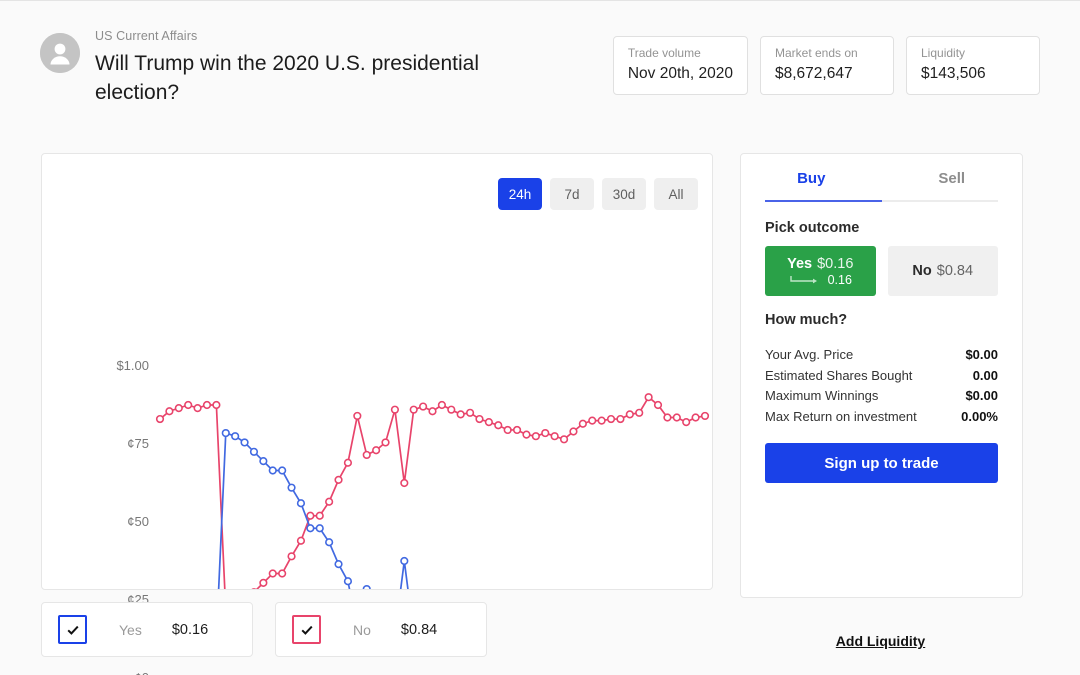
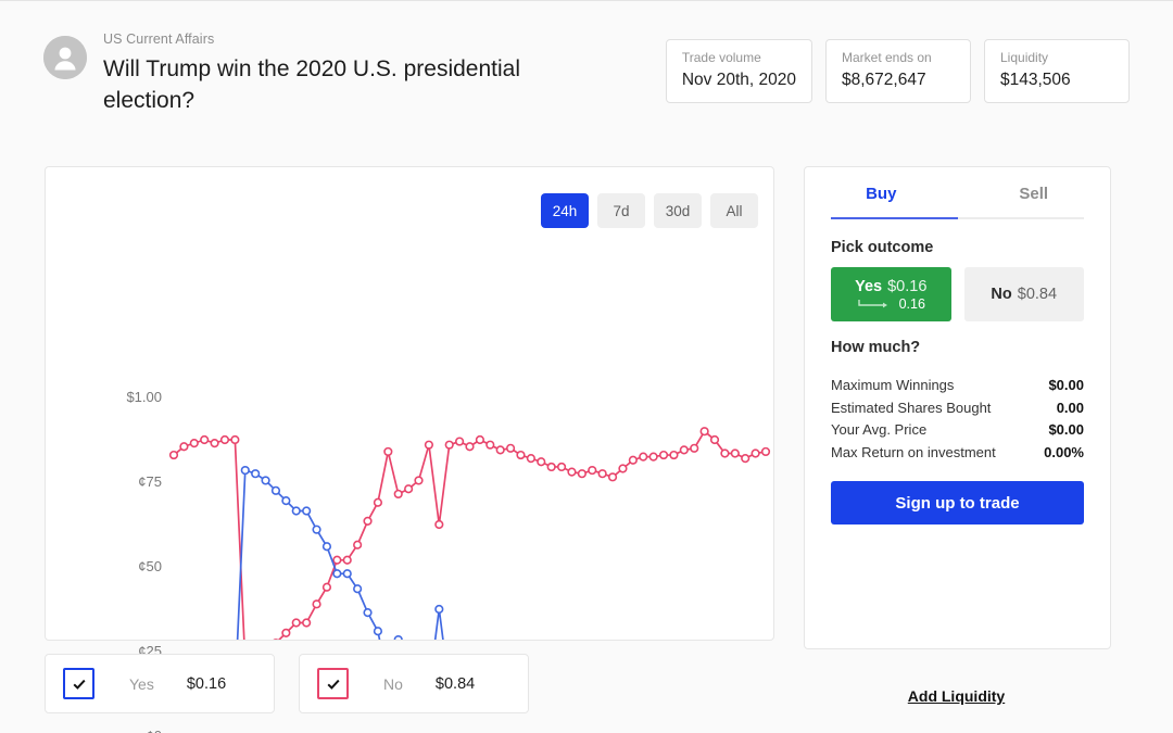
  US Current Affairs
  Will Trump win the 2020 U.S. presidential election?
  Trade volume
  Nov 20th, 2020
  Market ends on
  $8,672,647
  Liquidity
  $143,506
  24h
  7d
  30d
  All
  $1.00
  ¢75
  ¢50
  ¢25
  Buy
  Sell
  Pick outcome
  Yes
  $0.16
  0.16
  No
  $0.84
  How much?
- Your Avg. Price
+ Maximum Winnings
  $0.00
  Estimated Shares Bought
  0.00
- Maximum Winnings
+ Your Avg. Price
  $0.00
  Max Return on investment
  0.00%
  Sign up to trade
  Add Liquidity
  Yes
  $0.16
  No
  $0.84
